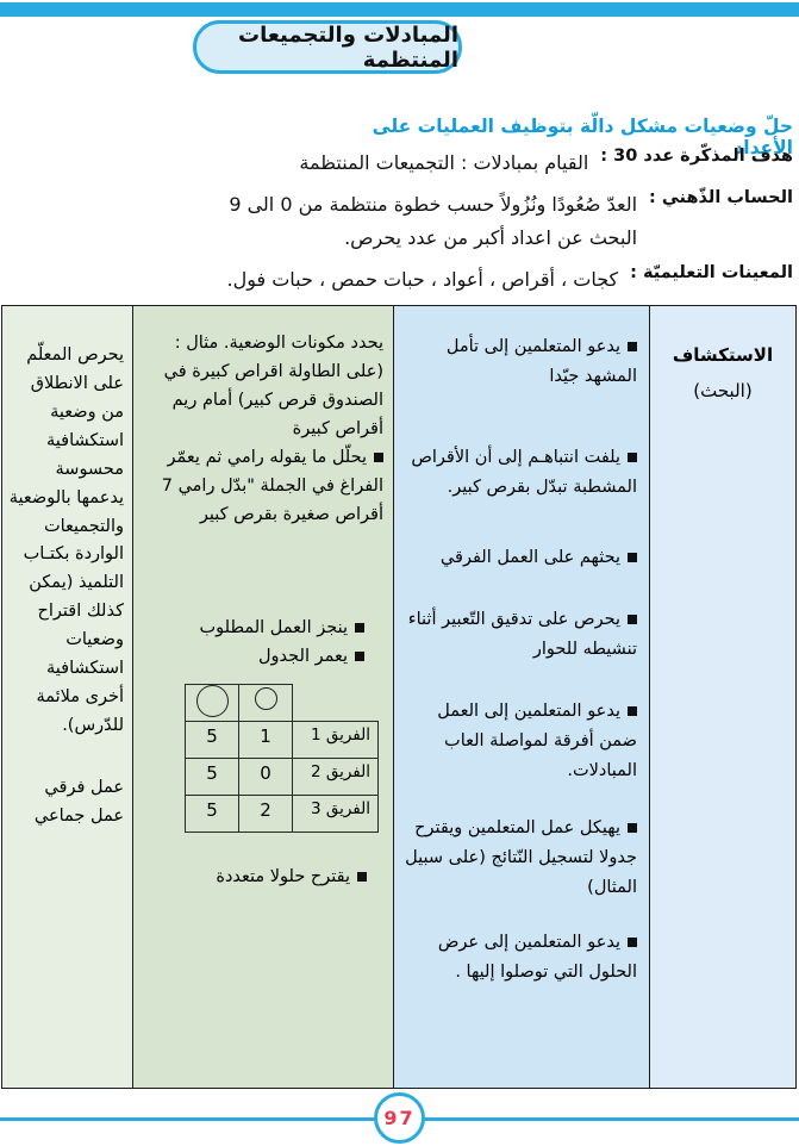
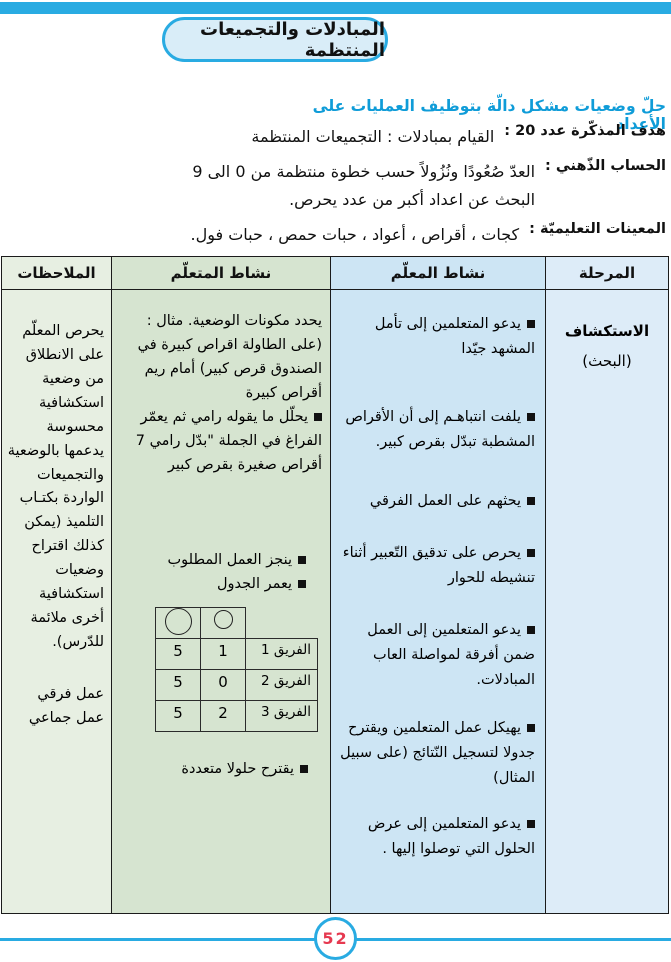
  المبادلات والتجميعات المنتظمة
  حلّ وضعيات مشكل دالّة بتوظيف العمليات على الأعداد
- هدف المذكّرة عدد 30 :
+ هدف المذكّرة عدد 20 :
  القيام بمبادلات : التجميعات المنتظمة
  الحساب الذّهني :
  العدّ صُعُودًا ونُزُولاً حسب خطوة منتظمة من 0 الى 9
  البحث عن اعداد أكبر من عدد يحرص.
  المعينات التعليميّة :
  كجات ، أقراص ، أعواد ، حبات حمص ، حبات فول.
+ المرحلة	نشاط المعلّم	نشاط المتعلّم	الملاحظات
  الاستكشاف (البحث)	يدعو المتعلمين إلى تأمل المشهد جيّدا يلفت انتباهـم إلى أن الأقراص المشطبة تبدّل بقرص كبير. يحثهم على العمل الفرقي يحرص على تدقيق التّعبير أثناء تنشيطه للحوار يدعو المتعلمين إلى العمل ضمن أفرقة لمواصلة العاب المبادلات. يهيكل عمل المتعلمين ويقترح جدولا لتسجيل النّتائج (على سبيل المثال) يدعو المتعلمين إلى عرض الحلول التي توصلوا إليها .	يحدد مكونات الوضعية. مثال : (على الطاولة اقراص كبيرة في الصندوق قرص كبير) أمام ريم أقراص كبيرة يحلّل ما يقوله رامي ثم يعمّر الفراغ في الجملة "بدّل رامي 7 أقراص صغيرة بقرص كبير ينجز العمل المطلوب يعمر الجدول
  الفريق 1	1	5
  الفريق 2	0	5
  الفريق 3	2	5
  		يقترح حلولا متعددة	يحرص المعلّم على الانطلاق من وضعية استكشافية محسوسة يدعمها بالوضعية والتجميعات الواردة بكتـاب التلميذ (يمكن كذلك اقتراح وضعيات استكشافية أخرى ملائمة للدّرس). عمل فرقي عمل جماعي
- 97
+ 52
